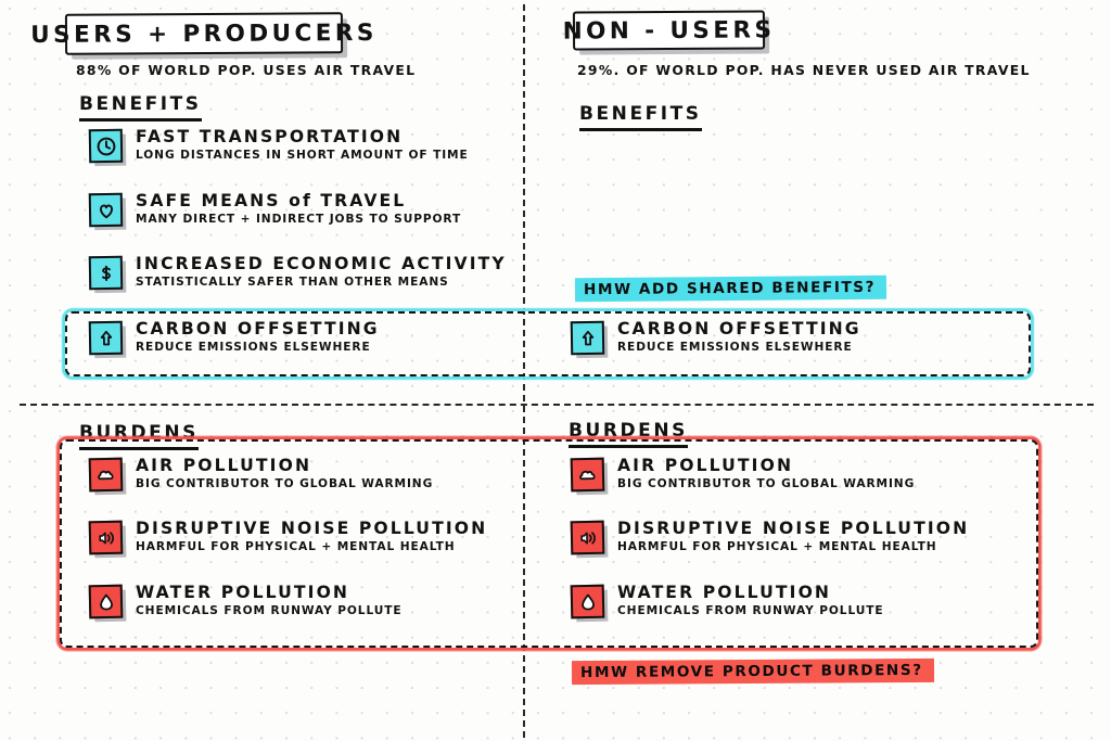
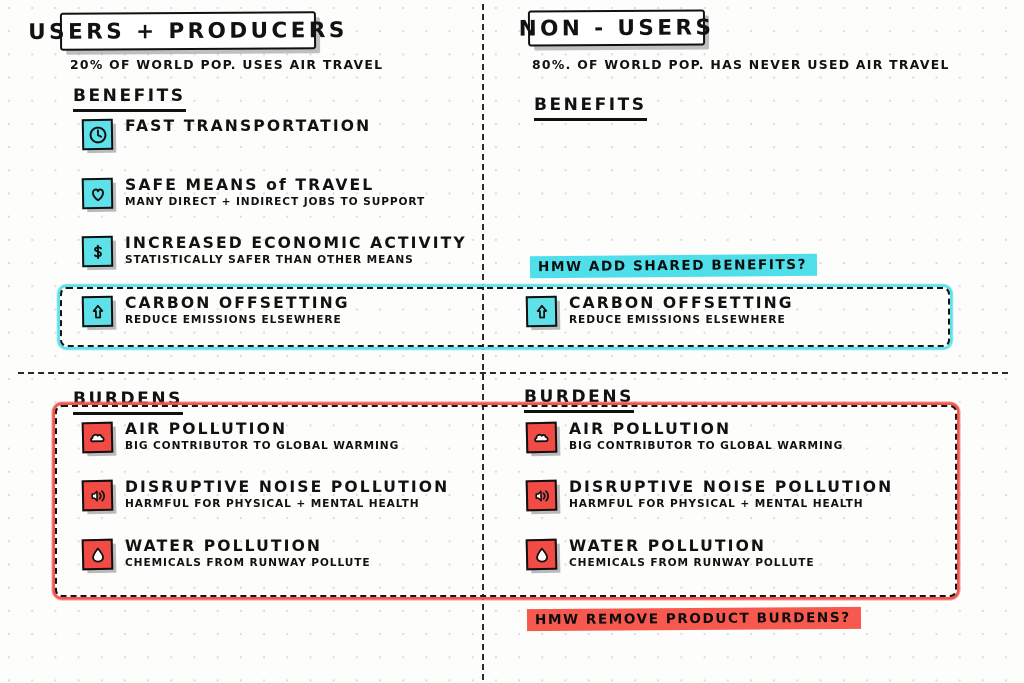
  USERS + PRODUCERS
- 88% OF WORLD POP. USES AIR TRAVEL
+ 20% OF WORLD POP. USES AIR TRAVEL
  BENEFITS
  FAST TRANSPORTATION
- LONG DISTANCES IN SHORT AMOUNT OF TIME
  SAFE MEANS of TRAVEL
  MANY DIRECT + INDIRECT JOBS TO SUPPORT
  INCREASED ECONOMIC ACTIVITY
  STATISTICALLY SAFER THAN OTHER MEANS
  BURDENS
  AIR POLLUTION
  BIG CONTRIBUTOR TO GLOBAL WARMING
  DISRUPTIVE NOISE POLLUTION
  HARMFUL FOR PHYSICAL + MENTAL HEALTH
  WATER POLLUTION
  CHEMICALS FROM RUNWAY POLLUTE
  NON - USERS
- 29%. OF WORLD POP. HAS NEVER USED AIR TRAVEL
+ 80%. OF WORLD POP. HAS NEVER USED AIR TRAVEL
  BENEFITS
  BURDENS
  AIR POLLUTION
  BIG CONTRIBUTOR TO GLOBAL WARMING
  DISRUPTIVE NOISE POLLUTION
  HARMFUL FOR PHYSICAL + MENTAL HEALTH
  WATER POLLUTION
  CHEMICALS FROM RUNWAY POLLUTE
  CARBON OFFSETTING
  REDUCE EMISSIONS ELSEWHERE
  CARBON OFFSETTING
  REDUCE EMISSIONS ELSEWHERE
  HMW ADD SHARED BENEFITS?
  HMW REMOVE PRODUCT BURDENS?
